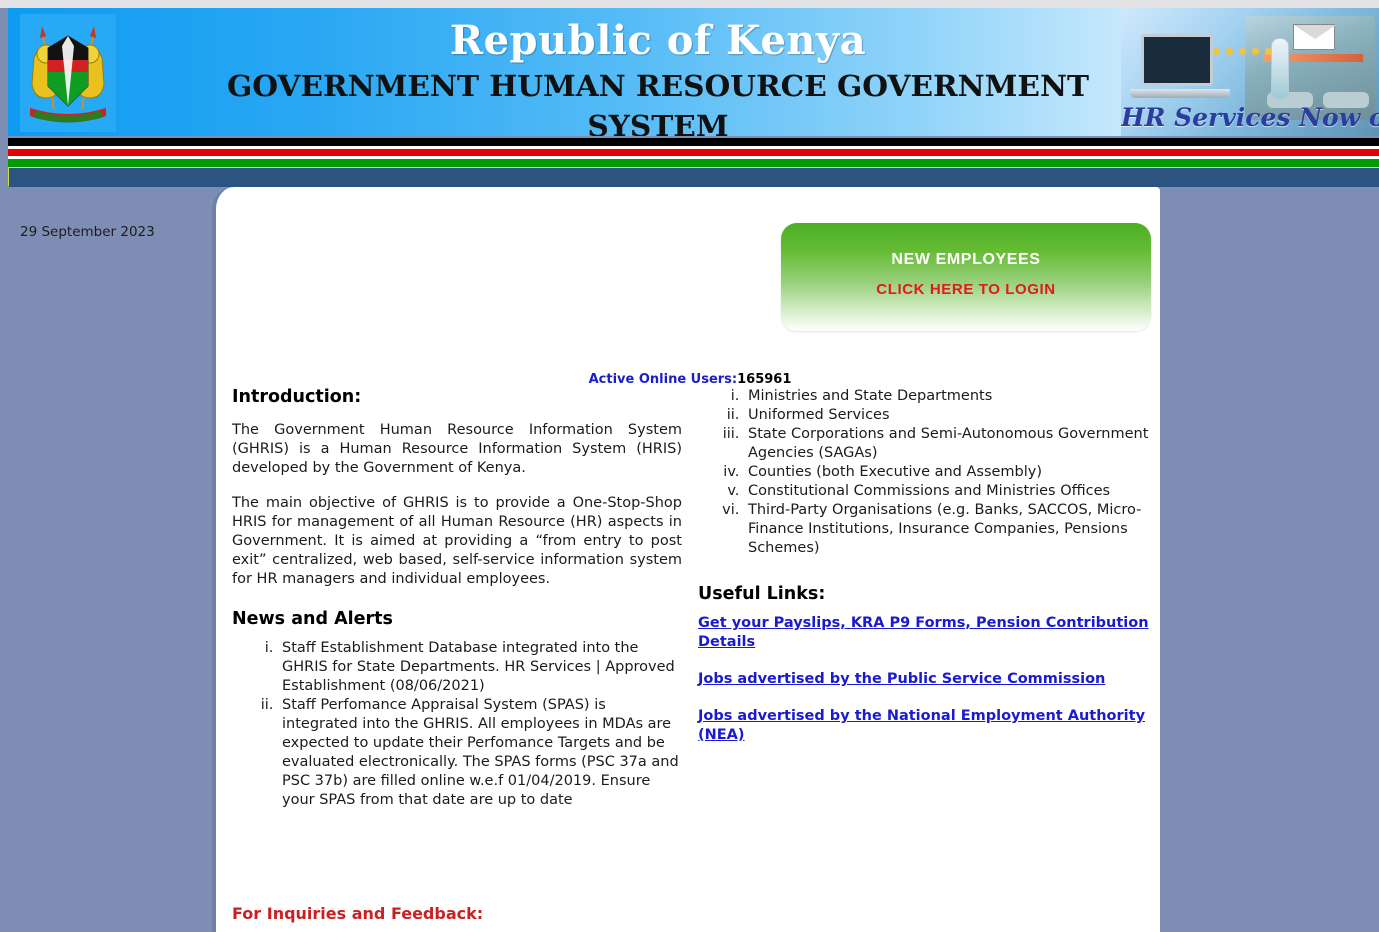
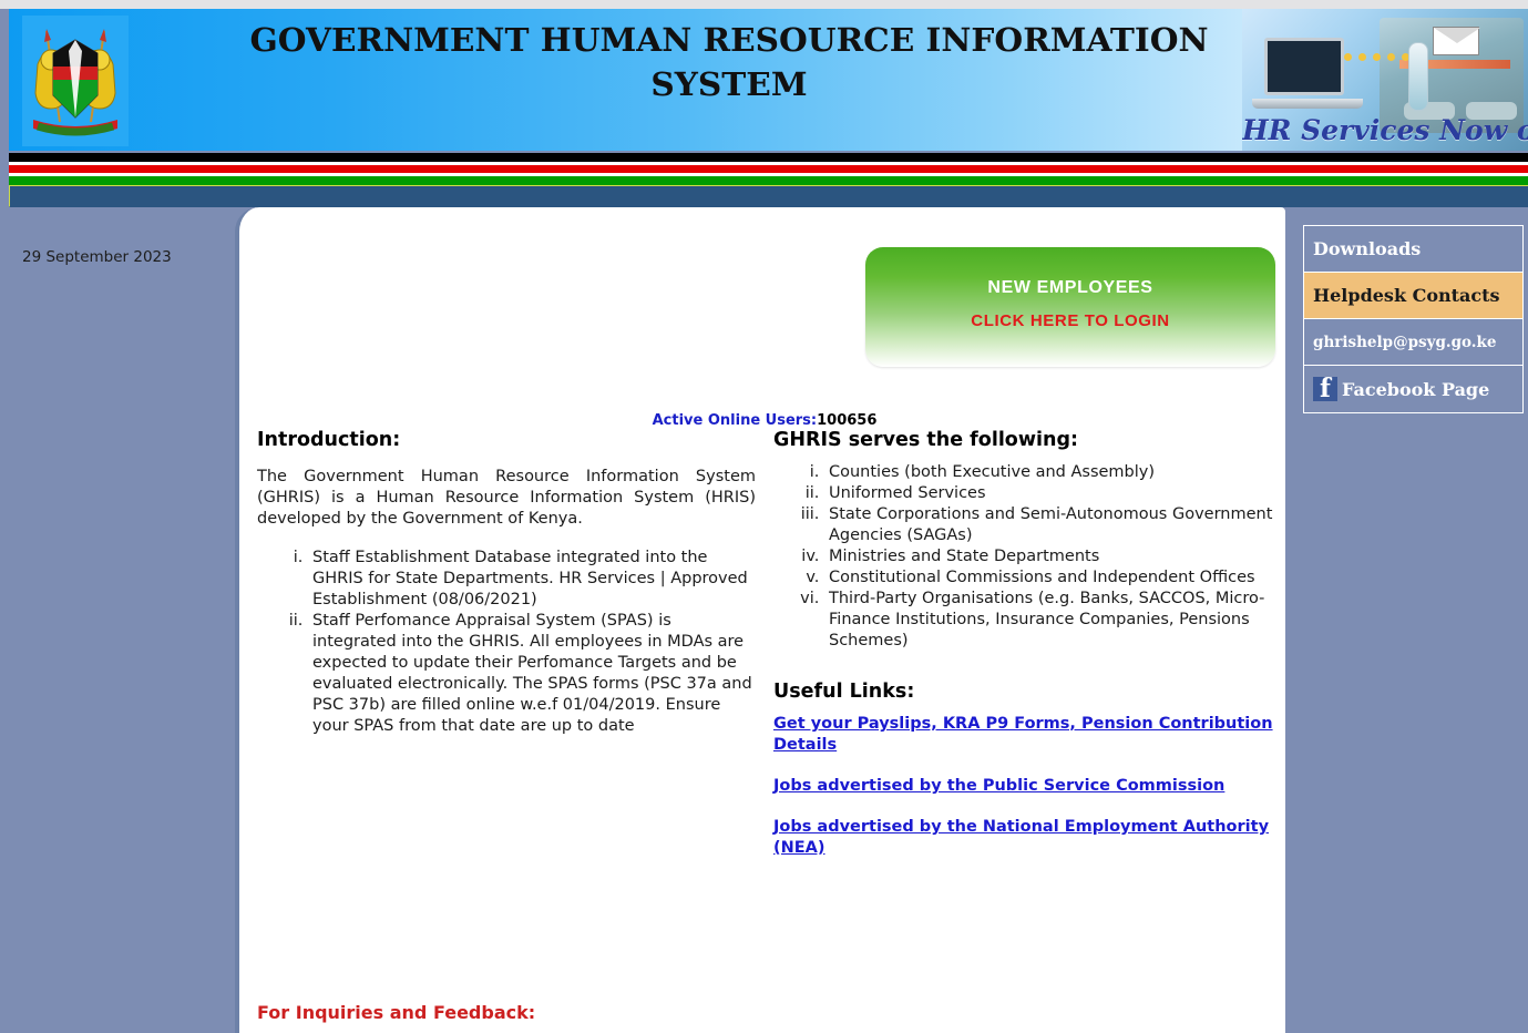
- Republic of Kenya
- GOVERNMENT HUMAN RESOURCE GOVERNMENT SYSTEM
+ GOVERNMENT HUMAN RESOURCE INFORMATION SYSTEM
  HR Services Now o
  29 September 2023
  NEW EMPLOYEES
  CLICK HERE TO LOGIN
- Active Online Users:165961
+ Active Online Users:100656
  Introduction:
  The Government Human Resource Information System (GHRIS) is a Human Resource Information System (HRIS) developed by the Government of Kenya.
- The main objective of GHRIS is to provide a One-Stop-Shop HRIS for management of all Human Resource (HR) aspects in Government. It is aimed at providing a “from entry to post exit” centralized, web based, self-service information system for HR managers and individual employees.
- News and Alerts
  Staff Establishment Database integrated into the GHRIS for State Departments. HR Services | Approved Establishment (08/06/2021)
  Staff Perfomance Appraisal System (SPAS) is integrated into the GHRIS. All employees in MDAs are expected to update their Perfomance Targets and be evaluated electronically. The SPAS forms (PSC 37a and PSC 37b) are filled online w.e.f 01/04/2019. Ensure your SPAS from that date are up to date
+ GHRIS serves the following:
- Ministries and State Departments
+ Counties (both Executive and Assembly)
  Uniformed Services
  State Corporations and Semi-Autonomous Government Agencies (SAGAs)
- Counties (both Executive and Assembly)
+ Ministries and State Departments
- Constitutional Commissions and Ministries Offices
+ Constitutional Commissions and Independent Offices
  Third-Party Organisations (e.g. Banks, SACCOS, Micro-Finance Institutions, Insurance Companies, Pensions Schemes)
  Useful Links:
  Get your Payslips, KRA P9 Forms, Pension Contribution Details
  Jobs advertised by the Public Service Commission
  Jobs advertised by the National Employment Authority (NEA)
  For Inquiries and Feedback:
+ Downloads
+ Helpdesk Contacts
+ ghrishelp@psyg.go.ke
+ Facebook Page
